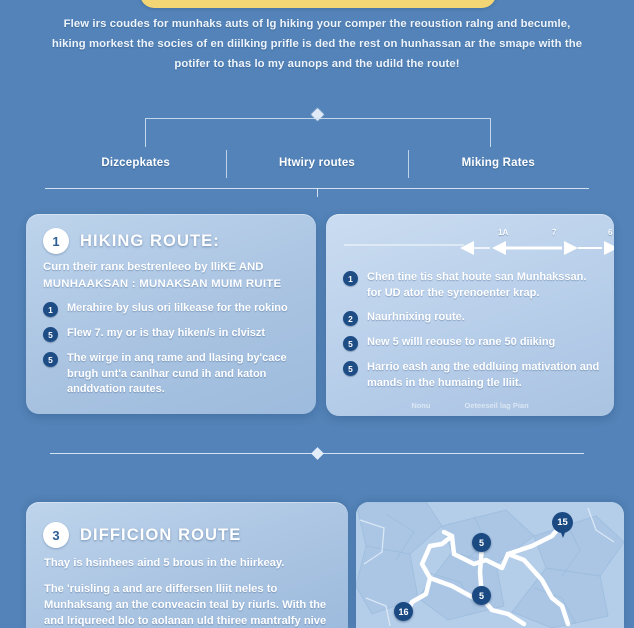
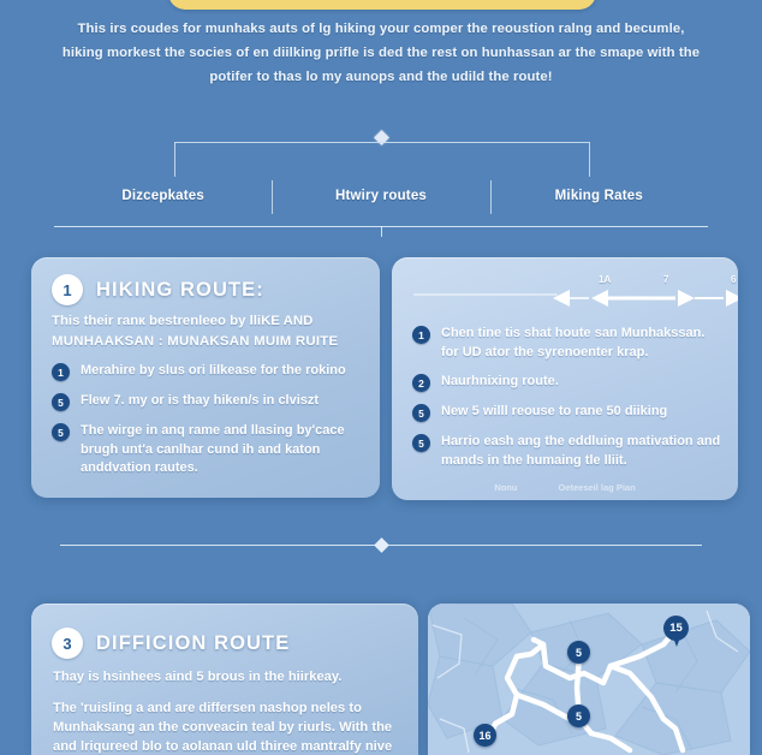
- Flew irs coudes for munhaks auts of lg hiking your comper the reoustion ralng and becumle,
+ This irs coudes for munhaks auts of lg hiking your comper the reoustion ralng and becumle,
  hiking morkest the socies of en diilking prifle is ded the rest on hunhassan ar the smape with the
  potifer to thas lo my aunops and the udild the route!
  Dizcepkates
  Htwiry routes
  Miking Rates
  1
  HIKING ROUTE:
- Curn their ranк bestrenleeo by lliKE AND
+ This their ranк bestrenleeo by lliKE AND
  MUNHAAKSAN : MUNAKSAN MUIM RUITE
  1
  Merahire by slus ori lilkease for the rokino
  5
  Flew 7. my or is thay hiken/s in clviszt
  5
  The wirge in anq rame and llasing by'cace brugh unt'a canlhar cund ih and katon anddvation rautes.
  1A
  7
  6
  1
  Chen tine tis shat houte san Munhakssan. for UD ator the syrenoenter krap.
  2
  Naurhnixing route.
  5
  New 5 willl reouse to rane 50 diiking
  5
  Harrio eash ang the eddluing mativation and mands in the humaing tle lliit.
  Nonu
  Oeteeseil lag Pian
  3
  DIFFICION ROUTE
  Thay is hsinhees aind 5 brous in the hiirkeay.
- The 'ruisling a and are differsen lliit neles to Munhaksang an the conveacin teal by riurls. With the and lriqureed blo to aolanan uld thiree mantralfy nive
+ The 'ruisling a and are differsen nashop neles to Munhaksang an the conveacin teal by riurls. With the and lriqureed blo to aolanan uld thiree mantralfy nive
  5
  5
  15
  16
